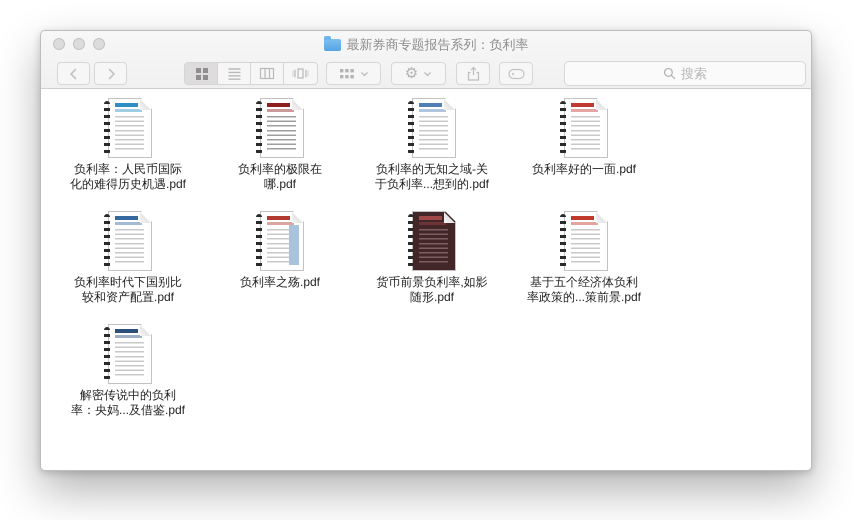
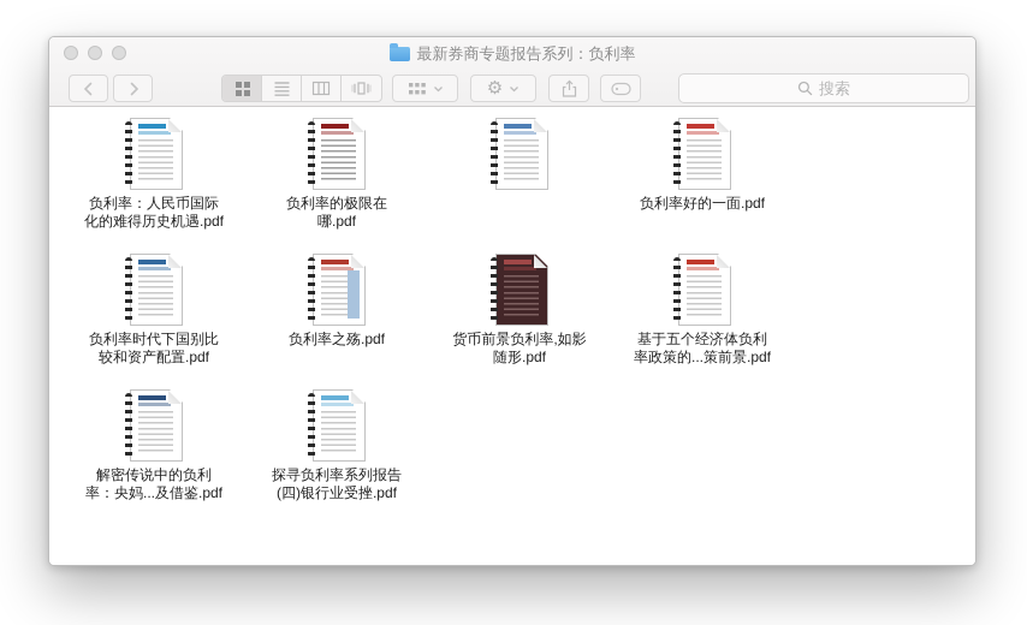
  最新券商专题报告系列：负利率
  ⚙
  搜索
  负利率：人民币国际
  化的难得历史机遇.pdf
  负利率的极限在
  哪.pdf
- 负利率的无知之域-关
- 于负利率...想到的.pdf
  负利率好的一面.pdf
  负利率时代下国别比
  较和资产配置.pdf
  负利率之殇.pdf
  货币前景负利率,如影
  随形.pdf
  基于五个经济体负利
  率政策的...策前景.pdf
  解密传说中的负利
  率：央妈...及借鉴.pdf
+ 探寻负利率系列报告
+ (四)银行业受挫.pdf
